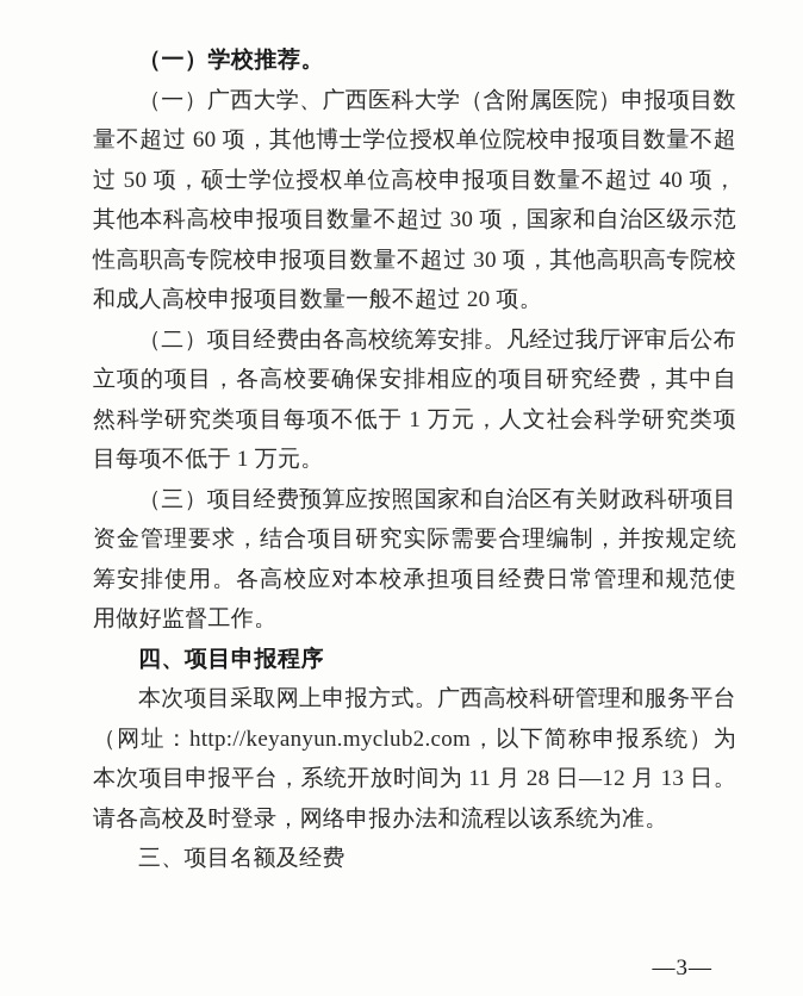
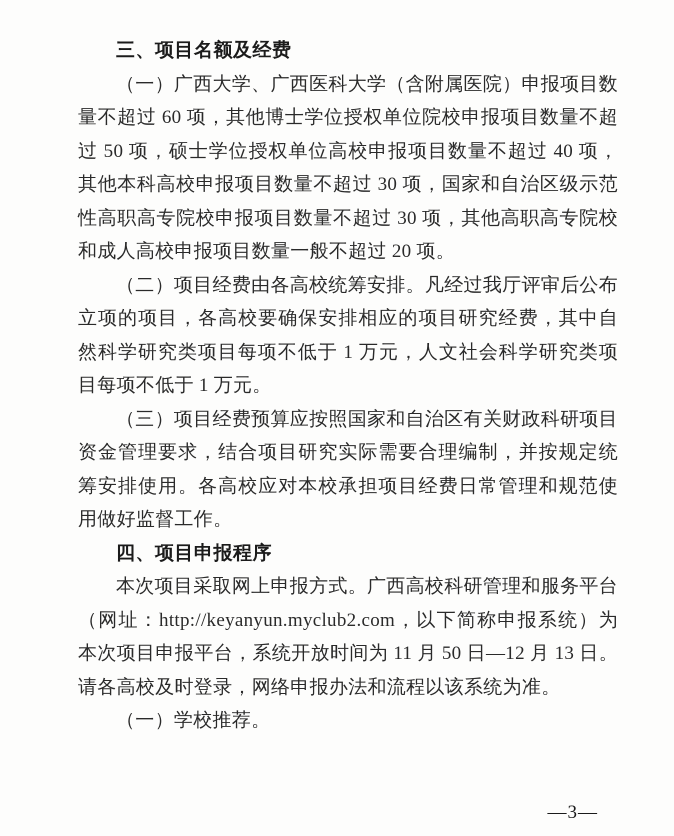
- （一）学校推荐。
+ 三、项目名额及经费
  （一）广西大学、广西医科大学（含附属医院）申报项目数量不超过 60 项，其他博士学位授权单位院校申报项目数量不超过 50 项，硕士学位授权单位高校申报项目数量不超过 40 项，其他本科高校申报项目数量不超过 30 项，国家和自治区级示范性高职高专院校申报项目数量不超过 30 项，其他高职高专院校和成人高校申报项目数量一般不超过 20 项。
  （二）项目经费由各高校统筹安排。凡经过我厅评审后公布立项的项目，各高校要确保安排相应的项目研究经费，其中自然科学研究类项目每项不低于 1 万元，人文社会科学研究类项目每项不低于 1 万元。
  （三）项目经费预算应按照国家和自治区有关财政科研项目资金管理要求，结合项目研究实际需要合理编制，并按规定统筹安排使用。各高校应对本校承担项目经费日常管理和规范使用做好监督工作。
  四、项目申报程序
- 本次项目采取网上申报方式。广西高校科研管理和服务平台（网址：http://keyanyun.myclub2.com，以下简称申报系统）为本次项目申报平台，系统开放时间为 11 月 28 日—12 月 13 日。请各高校及时登录，网络申报办法和流程以该系统为准。
+ 本次项目采取网上申报方式。广西高校科研管理和服务平台（网址：http://keyanyun.myclub2.com，以下简称申报系统）为本次项目申报平台，系统开放时间为 11 月 50 日—12 月 13 日。请各高校及时登录，网络申报办法和流程以该系统为准。
- 三、项目名额及经费
+ （一）学校推荐。
  —3—
